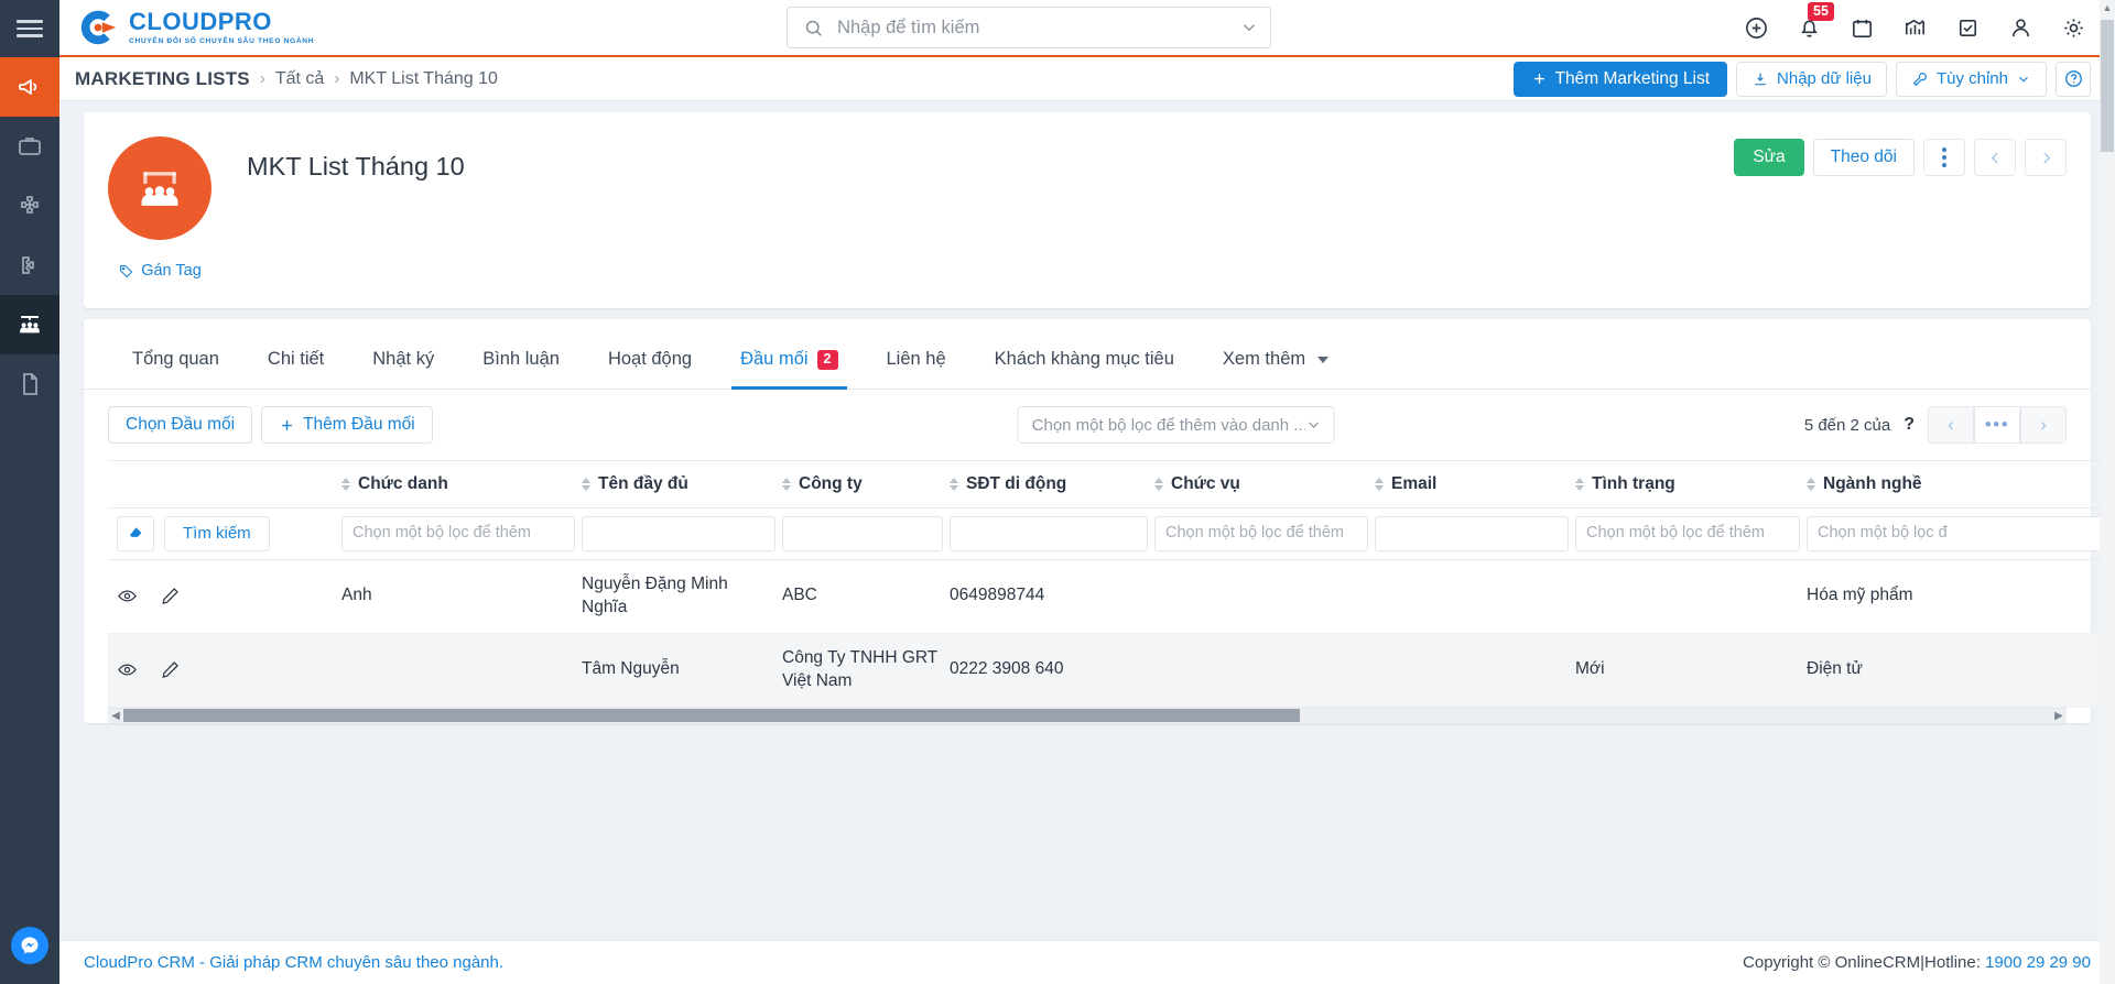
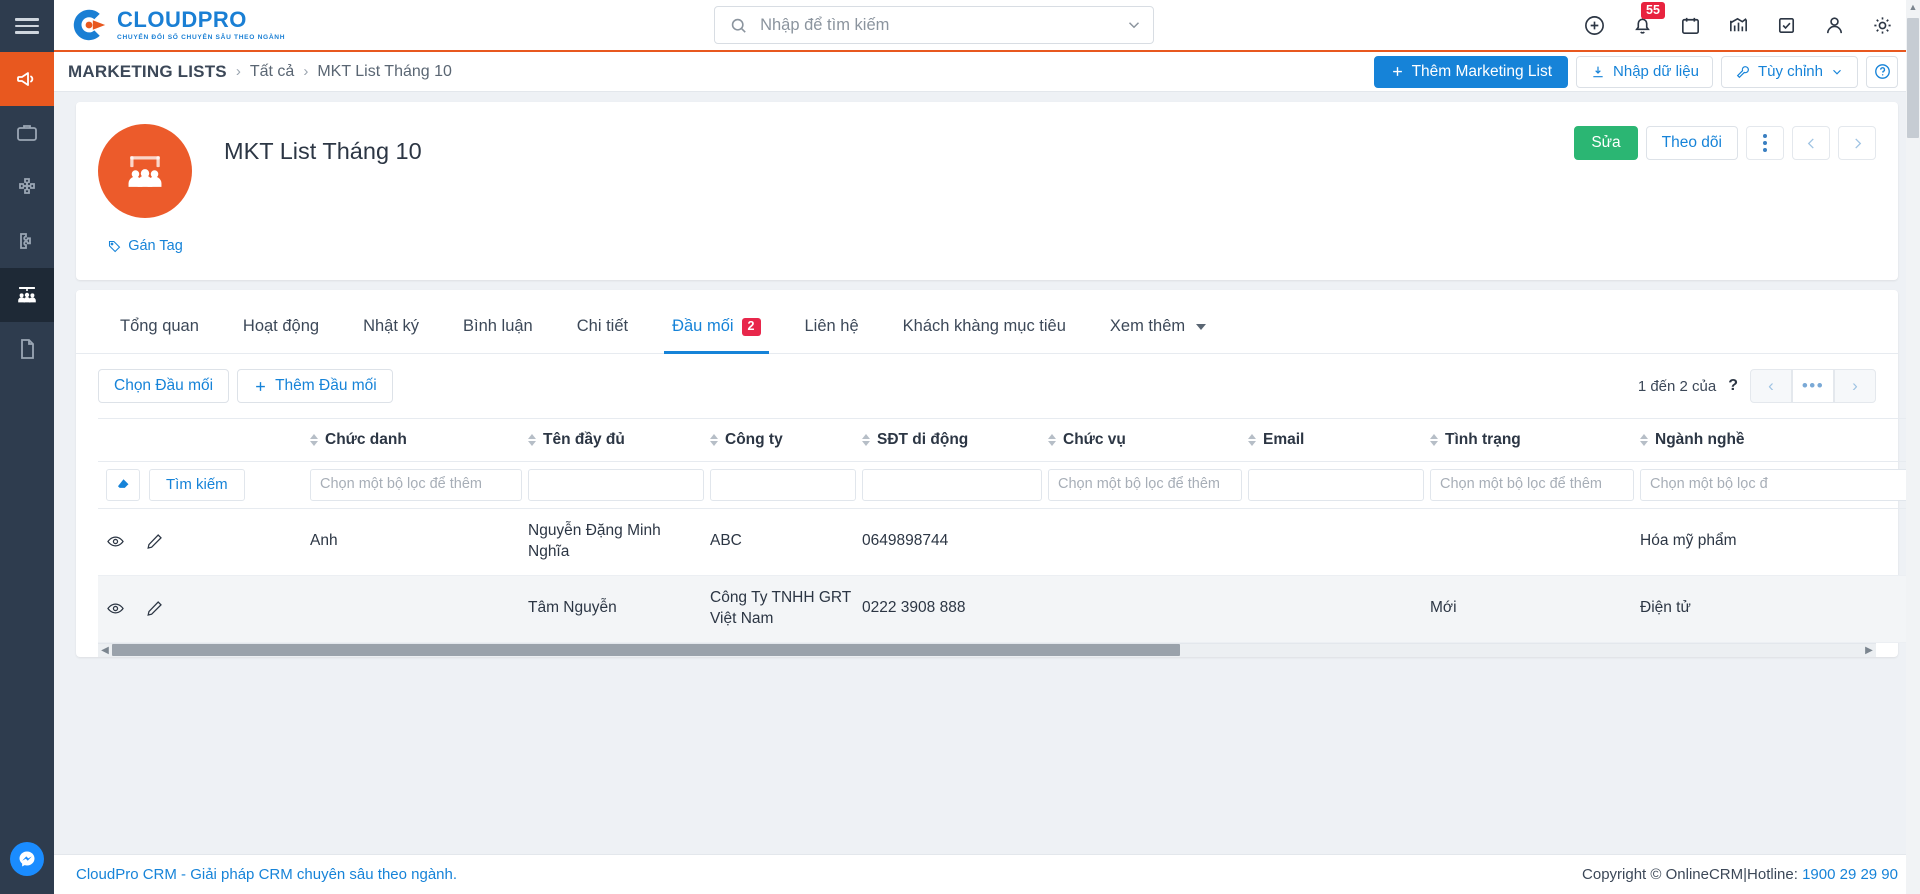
  CLOUDPRO
  Nhập để tìm kiếm
  55
  MARKETING LISTS
  ›
  Tất cả
  ›
  MKT List Tháng 10
  Thêm Marketing List
  Nhập dữ liệu
  Tùy chỉnh
  Gán Tag
  MKT List Tháng 10
  Sửa
  Theo dõi
  Tổng quan
- Chi tiết
+ Hoạt động
  Nhật ký
  Bình luận
- Hoạt động
+ Chi tiết
  Đầu mối
  2
  Liên hệ
  Khách khàng mục tiêu
  Xem thêm
  Chọn Đầu mối
  Thêm Đầu mối
- Chọn một bộ lọc để thêm vào danh ...
- 5 đến 2 của
+ 1 đến 2 của
  ?
  ‹
  •••
  ›
  	Chức danh	Tên đầy đủ	Công ty	SĐT di động	Chức vụ	Email	Tình trạng	Ngành nghề
  Tìm kiếm	Chọn một bộ lọc để thêm				Chọn một bộ lọc để thêm		Chọn một bộ lọc để thêm	Chọn một bộ lọc đ
  	Anh	Nguyễn Đặng Minh Nghĩa	ABC	0649898744				Hóa mỹ phẩm
- 		Tâm Nguyễn	Công Ty TNHH GRT Việt Nam	0222 3908 640			Mới	Điện tử
+ 		Tâm Nguyễn	Công Ty TNHH GRT Việt Nam	0222 3908 888			Mới	Điện tử
  ◀
  ▶
  CloudPro CRM - Giải pháp CRM chuyên sâu theo ngành.
  Copyright © OnlineCRM|Hotline: 1900 29 29 90
  ▲
